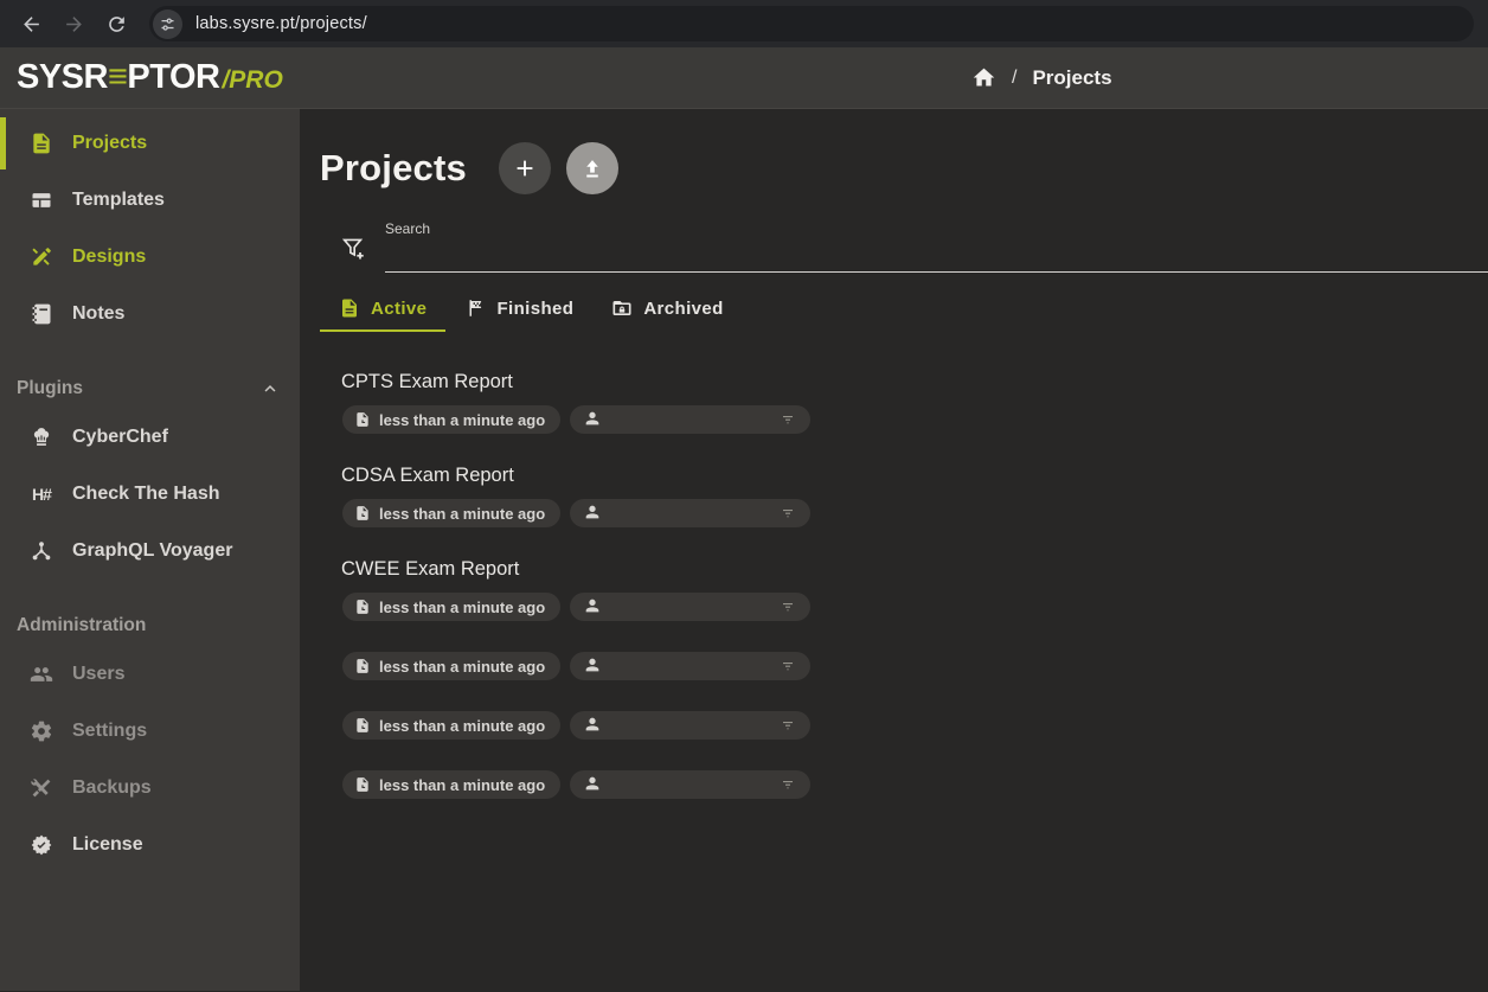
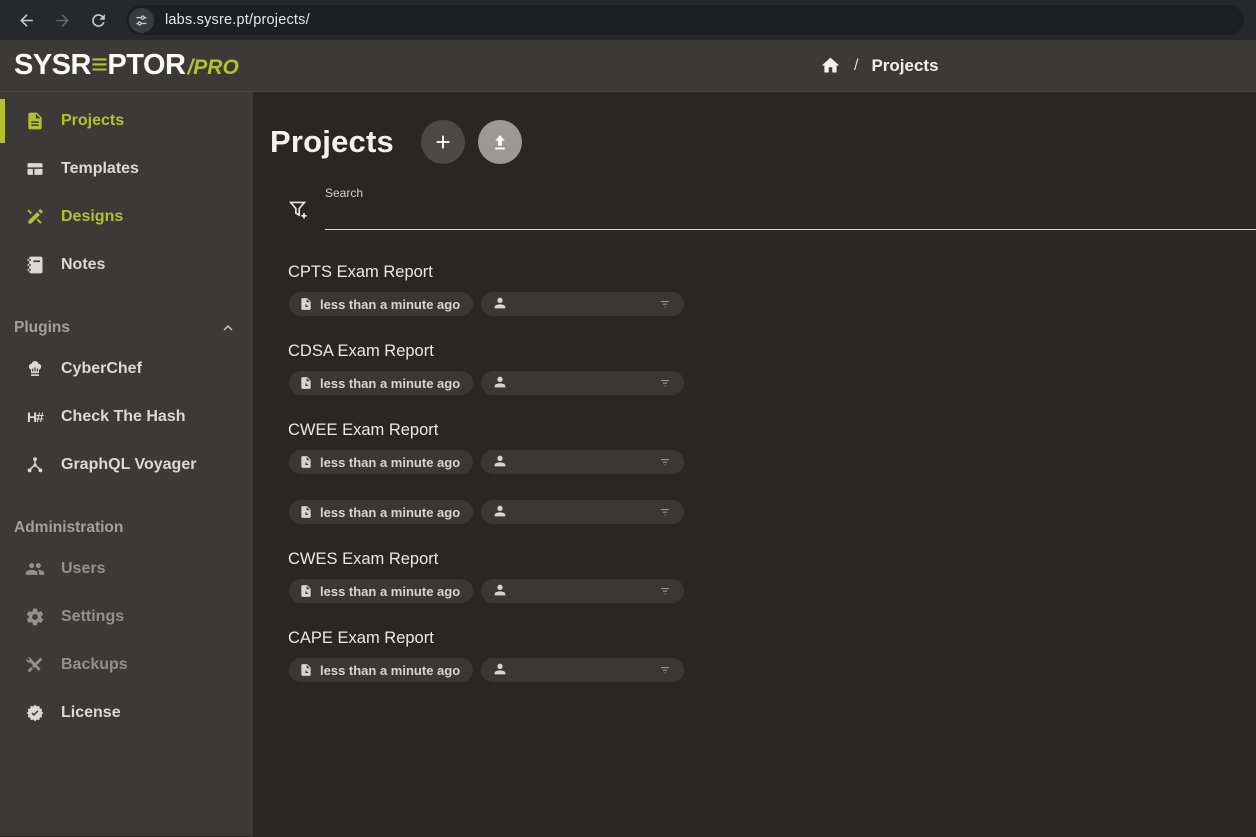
  labs.sysre.pt/projects/
  SYSR
  ≡
  PTOR
  /PRO
  /
  Projects
  Projects
  Templates
  Designs
  Notes
  Plugins
  CyberChef
  H#
  Check The Hash
  GraphQL Voyager
  Administration
  Users
  Settings
  Backups
  License
  Projects
  Search
- Active
- Finished
- Archived
  CPTS Exam Report
  less than a minute ago
  CDSA Exam Report
  less than a minute ago
  CWEE Exam Report
  less than a minute ago
  less than a minute ago
+ CWES Exam Report
  less than a minute ago
+ CAPE Exam Report
  less than a minute ago
